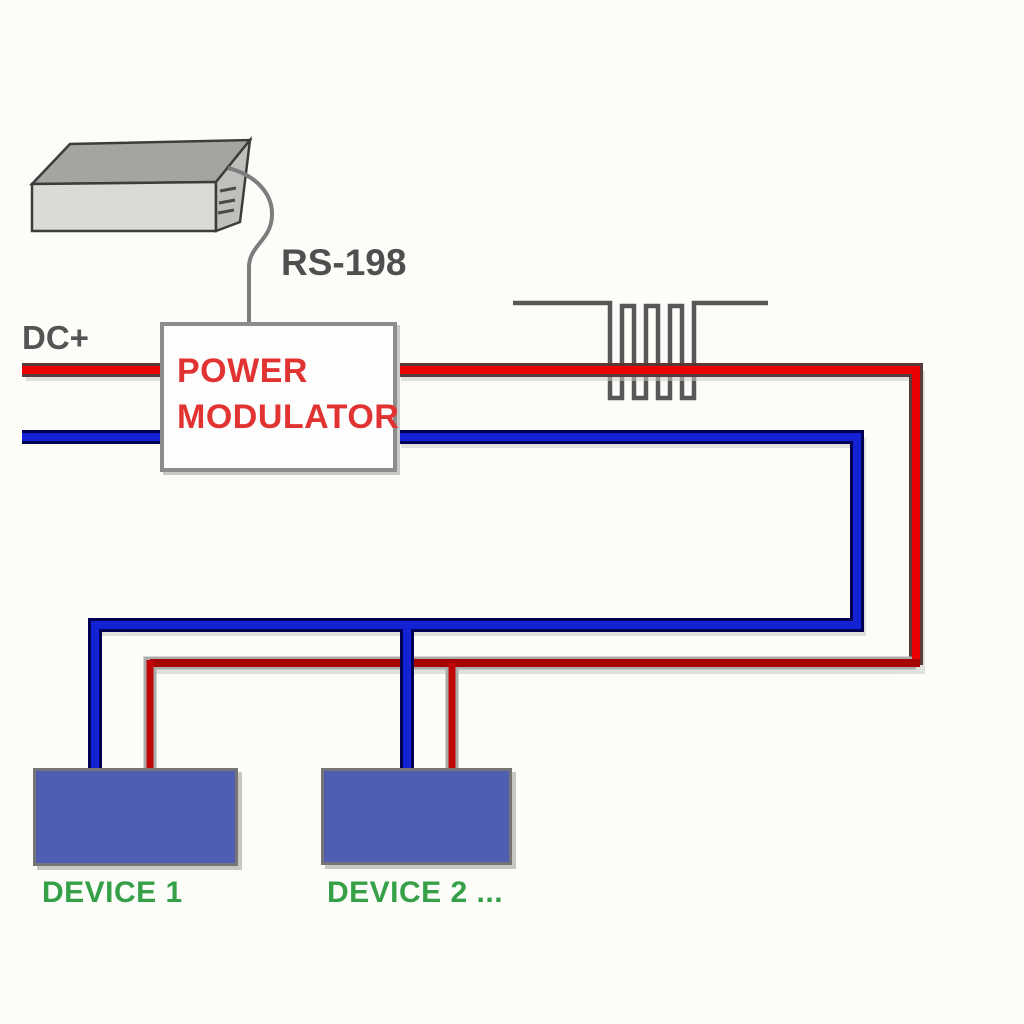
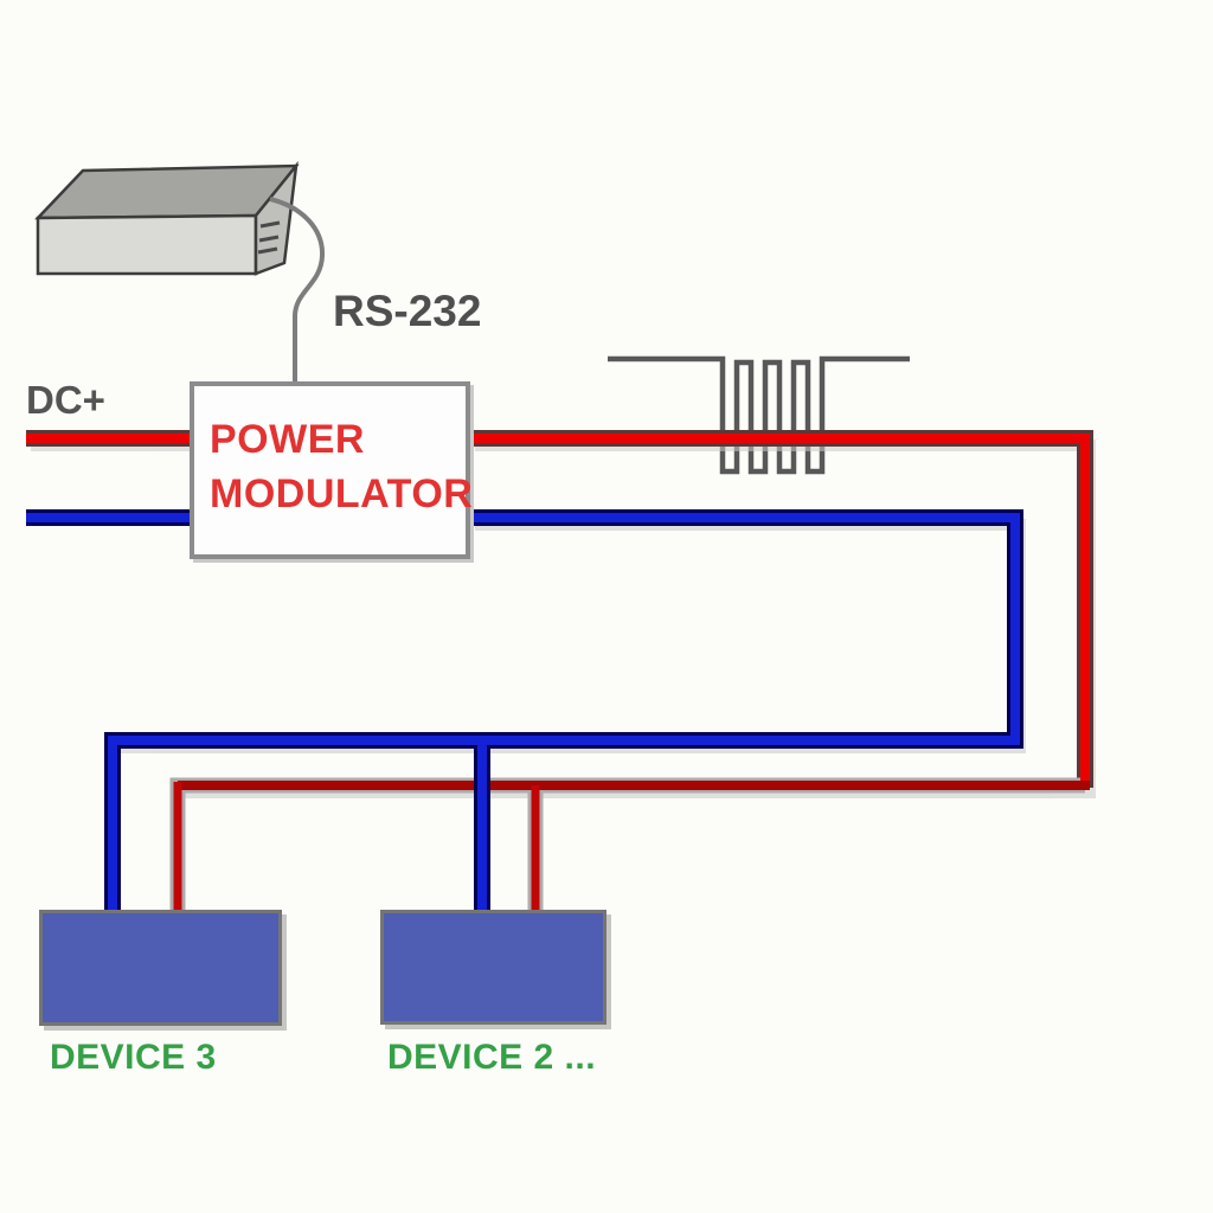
- RS-198
+ RS-232
  DC+
  POWER
  MODULATOR
- DEVICE 1
+ DEVICE 3
  DEVICE 2 ...
